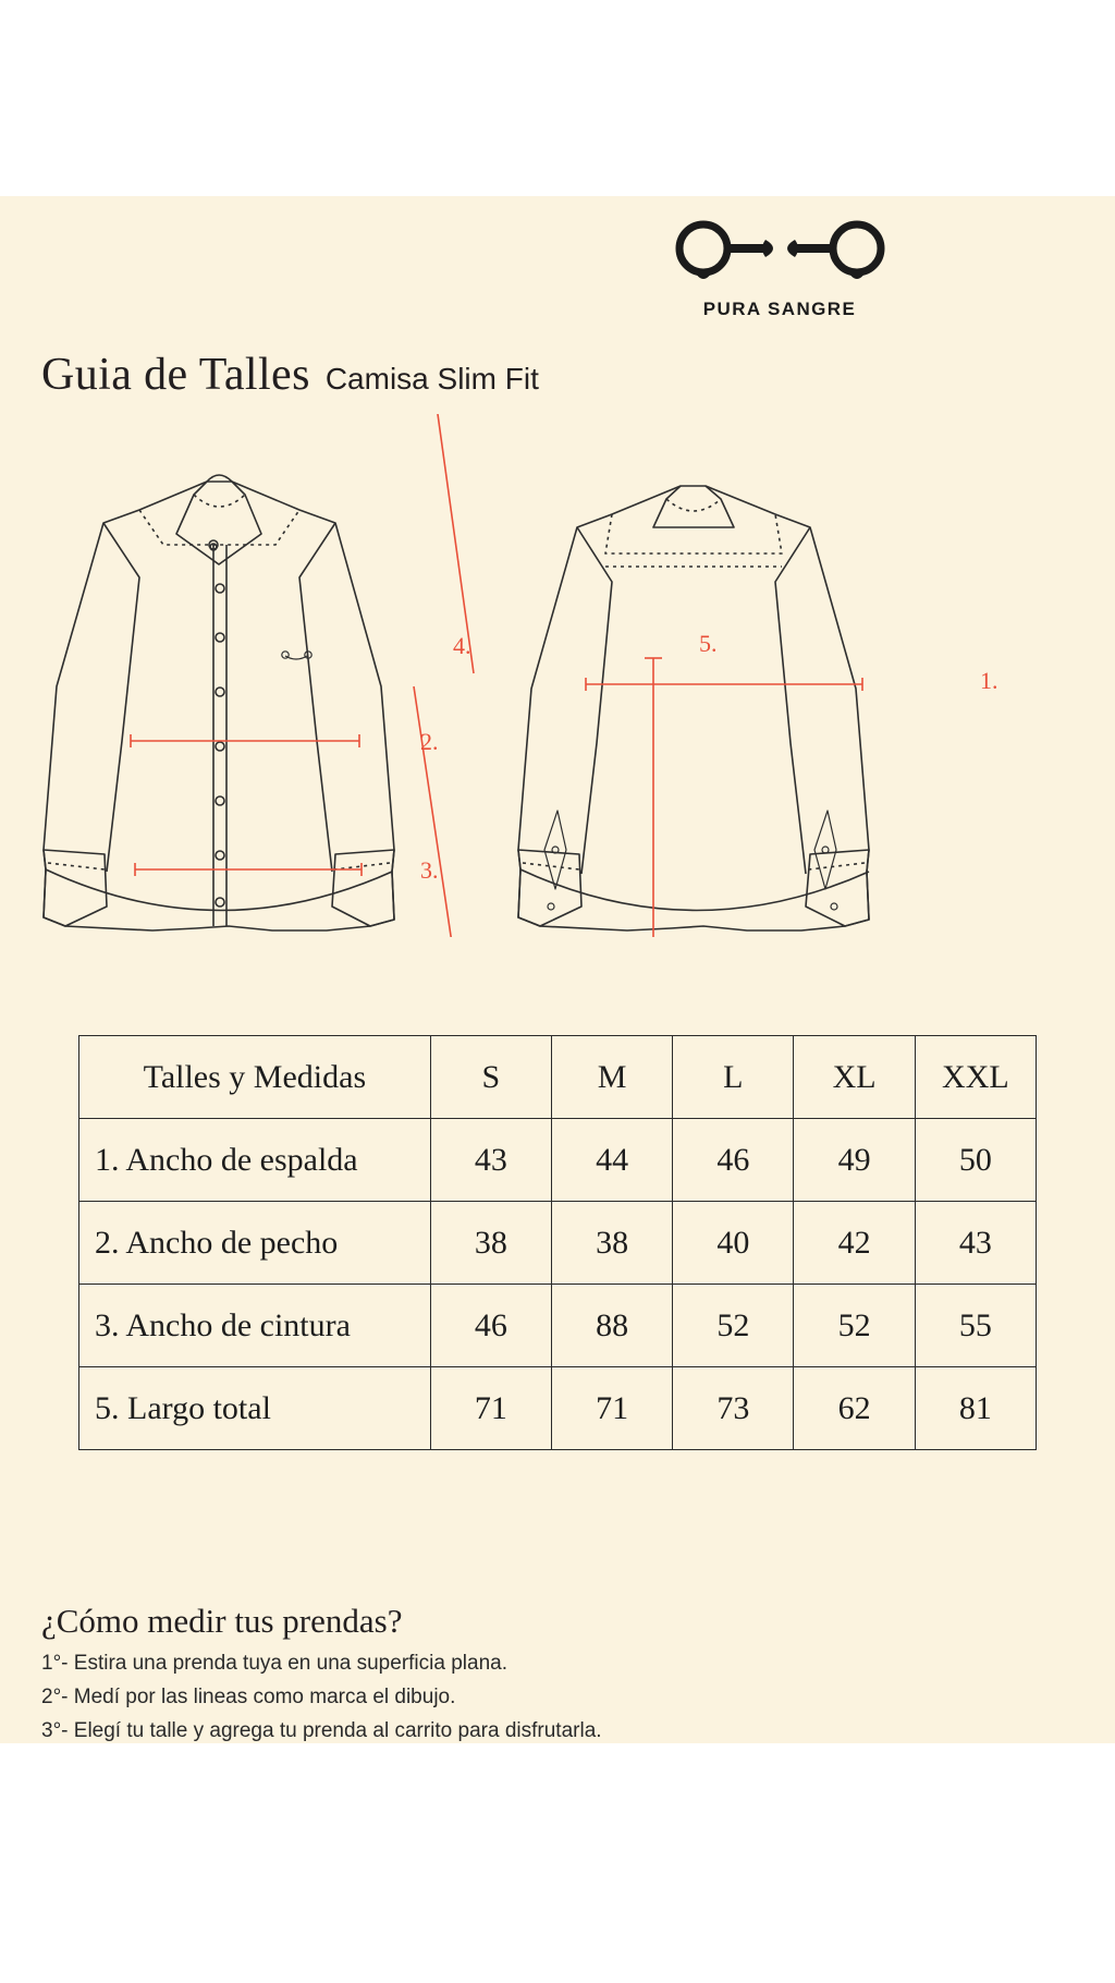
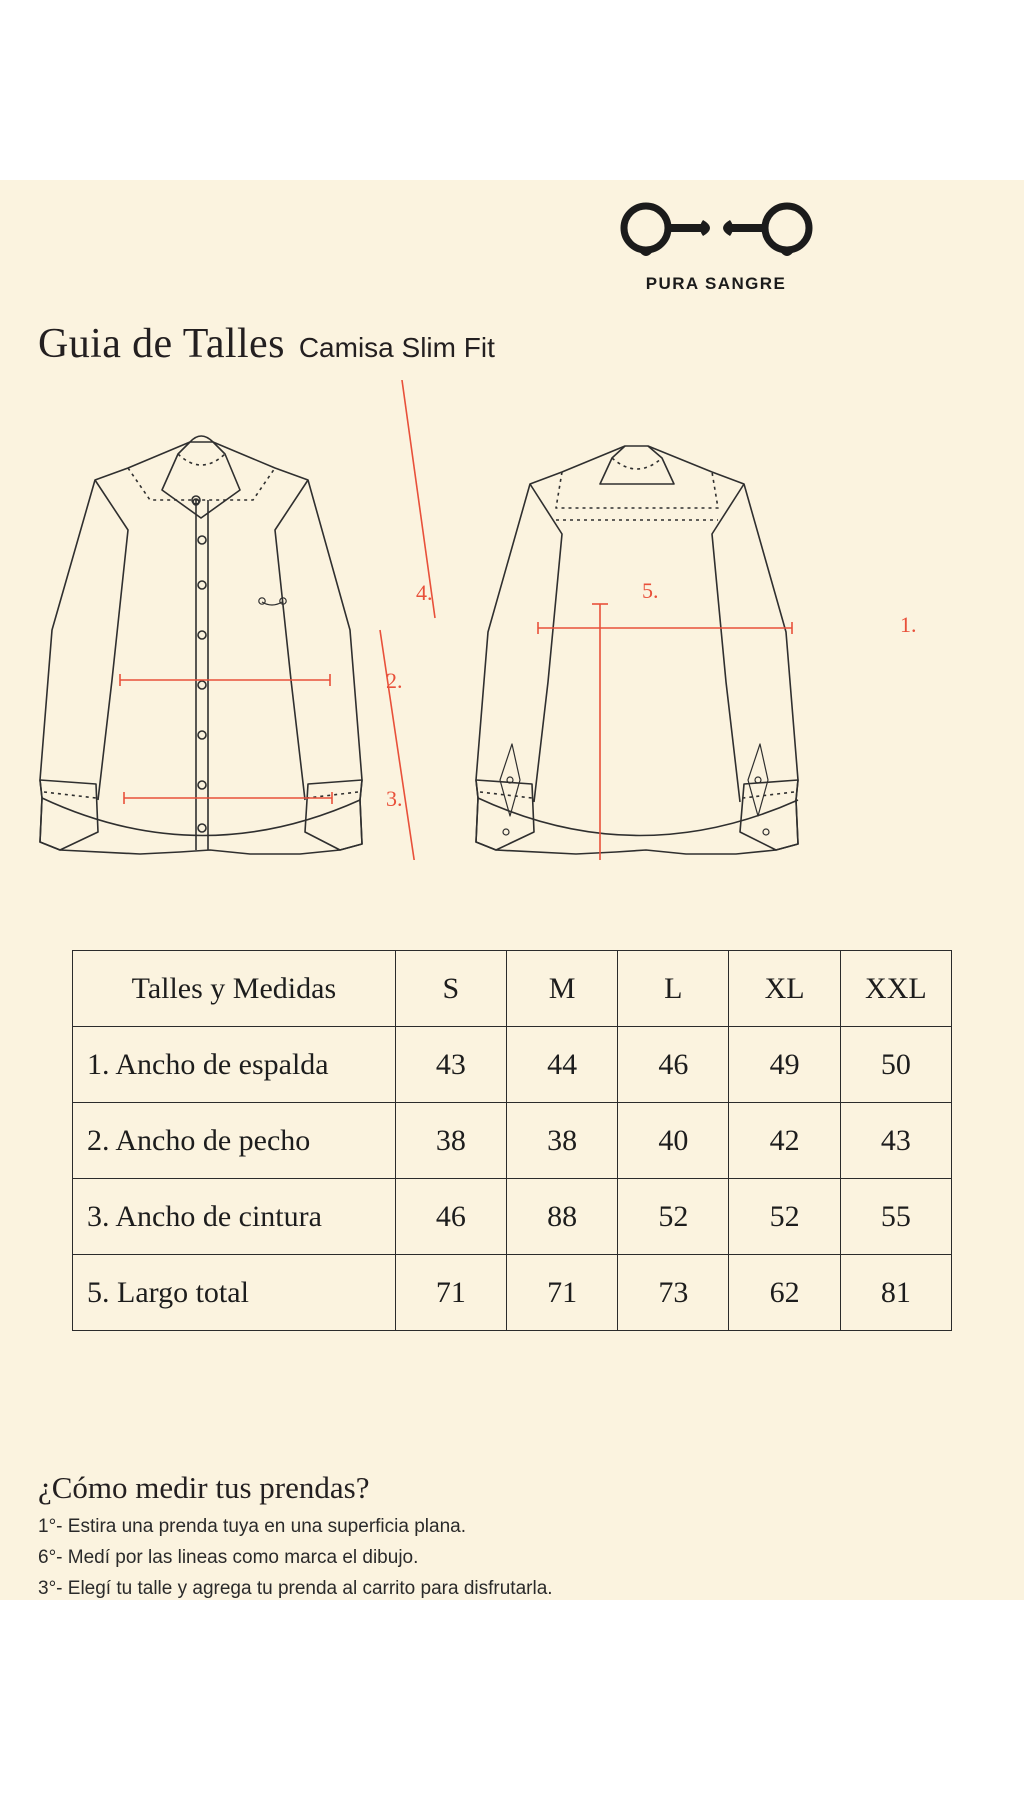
  PURA SANGRE
  Guia de Talles
  Camisa Slim Fit
  2.
  3.
  4.
  1.
  5.
  Talles y Medidas	S	M	L	XL	XXL
  1. Ancho de espalda	43	44	46	49	50
  2. Ancho de pecho	38	38	40	42	43
  3. Ancho de cintura	46	88	52	52	55
  5. Largo total	71	71	73	62	81
  ¿Cómo medir tus prendas?
  1°- Estira una prenda tuya en una superficia plana.
- 2°- Medí por las lineas como marca el dibujo.
+ 6°- Medí por las lineas como marca el dibujo.
  3°- Elegí tu talle y agrega tu prenda al carrito para disfrutarla.
